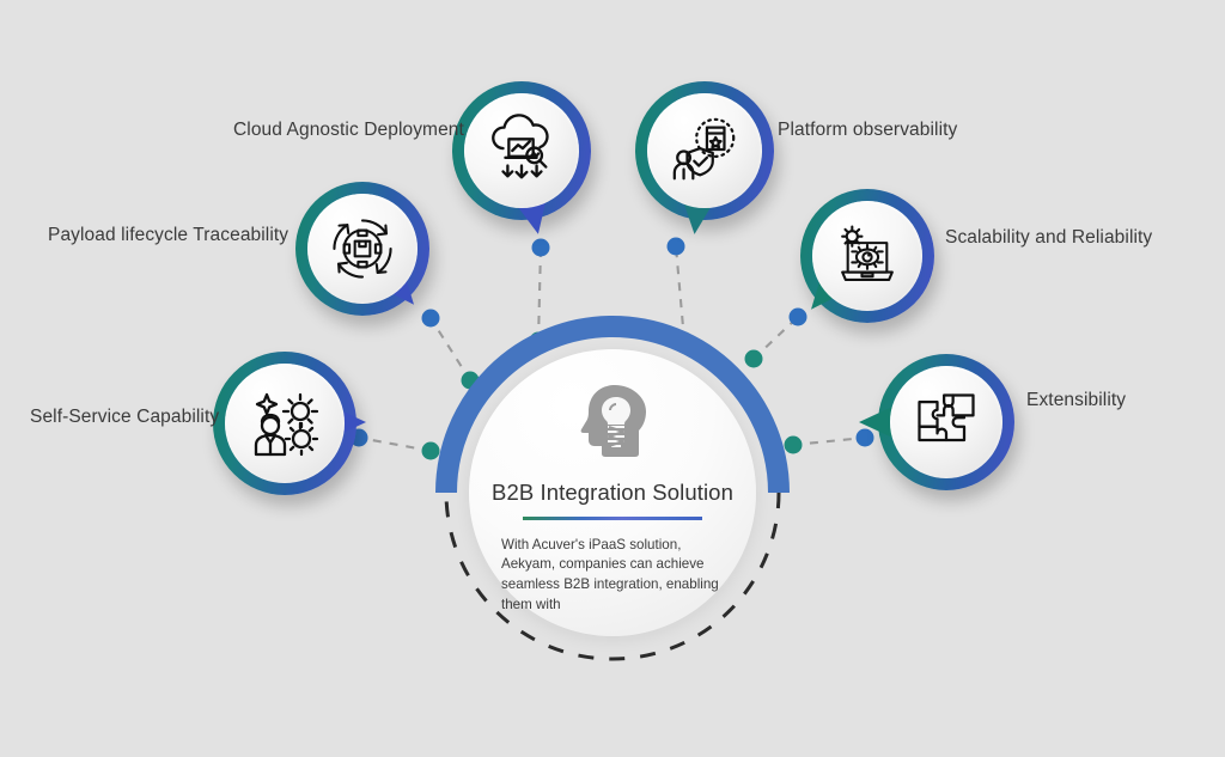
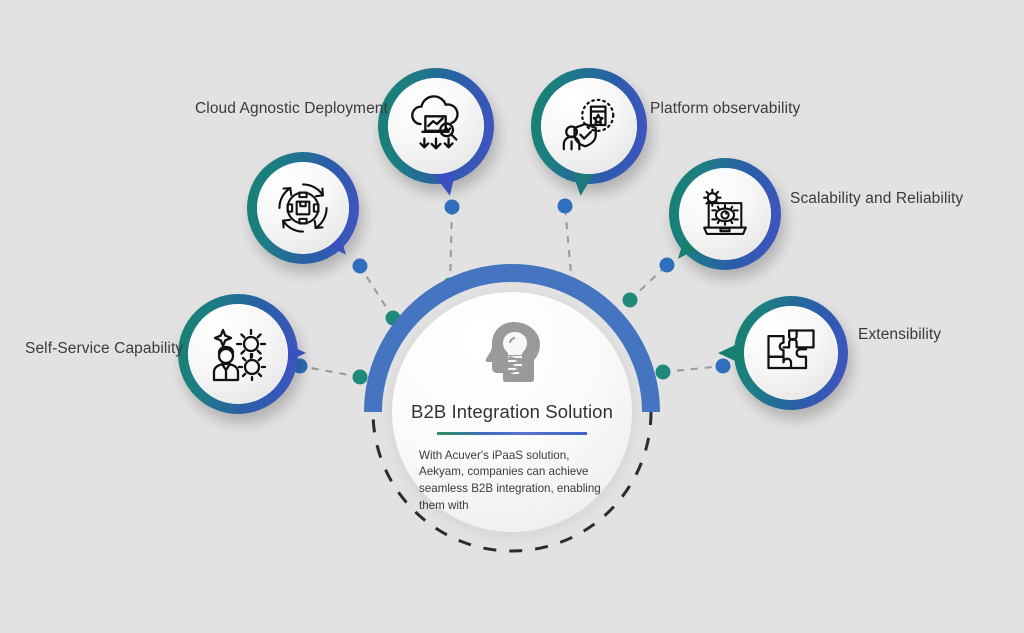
  B2B Integration Solution
  With Acuver's iPaaS solution, Aekyam, companies can achieve seamless B2B integration, enabling them with
  Cloud Agnostic Deployment
  Platform observability
- Payload lifecycle Traceability
  Scalability and Reliability
  Self-Service Capability
  Extensibility
